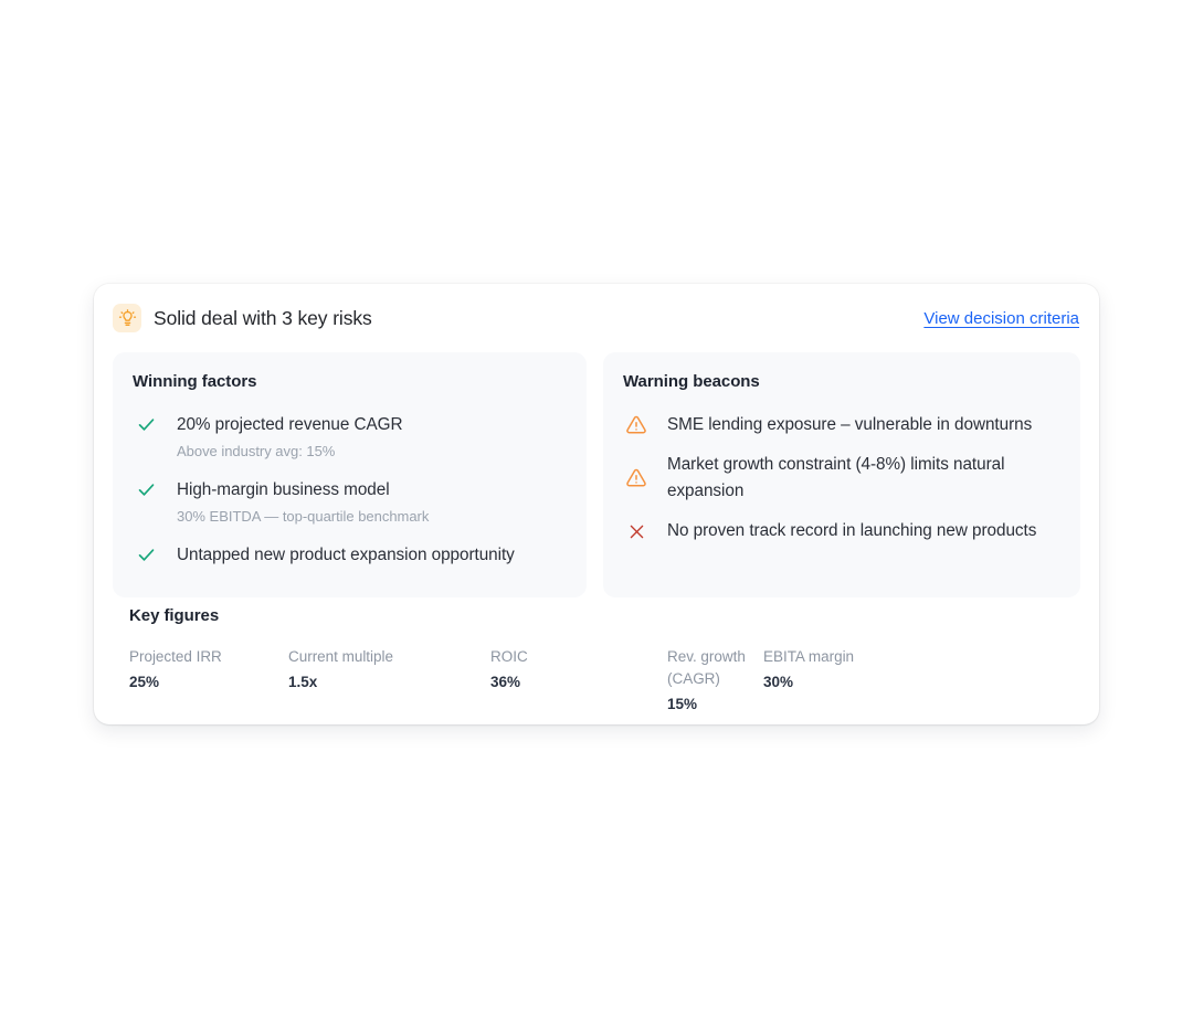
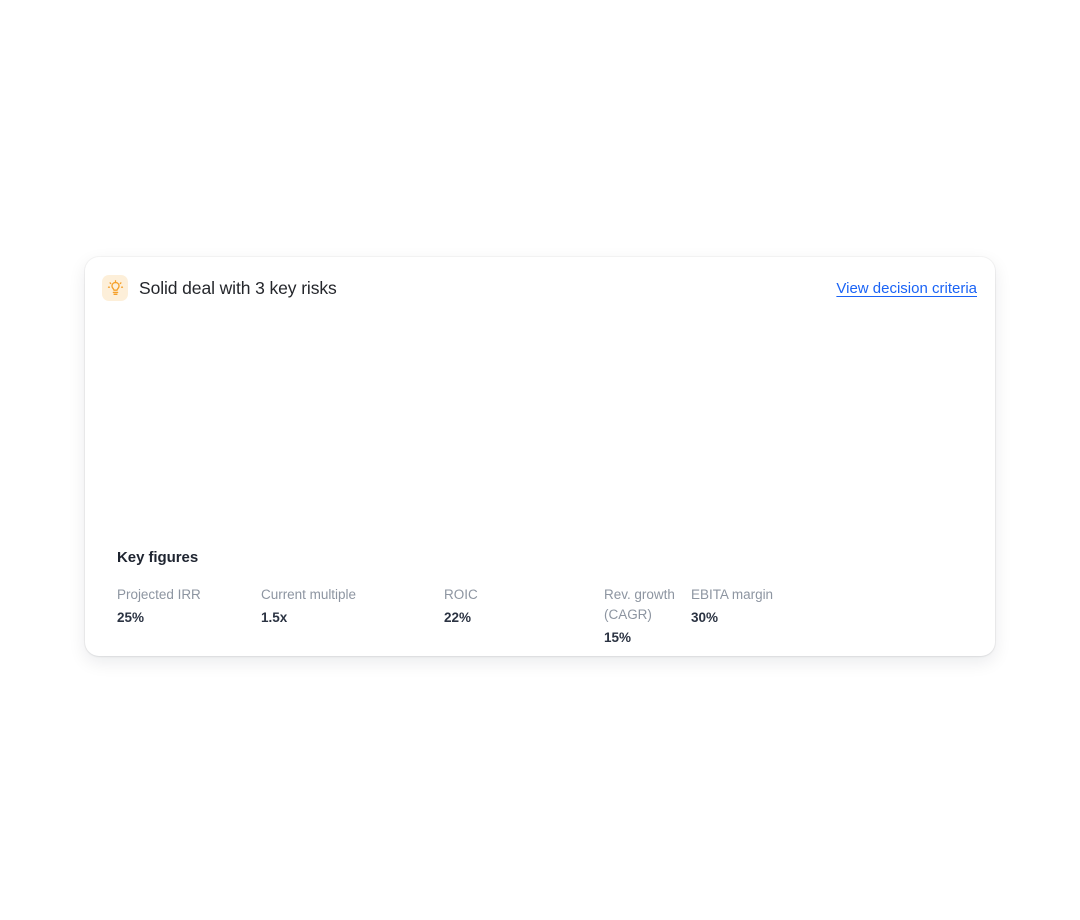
  Solid deal with 3 key risks
  View decision criteria
- Winning factors
- 20% projected revenue CAGR
- Above industry avg: 15%
- High-margin business model
- 30% EBITDA — top-quartile benchmark
- Untapped new product expansion opportunity
- Warning beacons
- SME lending exposure – vulnerable in downturns
- Market growth constraint (4-8%) limits natural expansion
- No proven track record in launching new products
  Key figures
  Projected IRR
  25%
  Current multiple
  1.5x
  ROIC
- 36%
+ 22%
  Rev. growth (CAGR)
  15%
  EBITA margin
  30%
